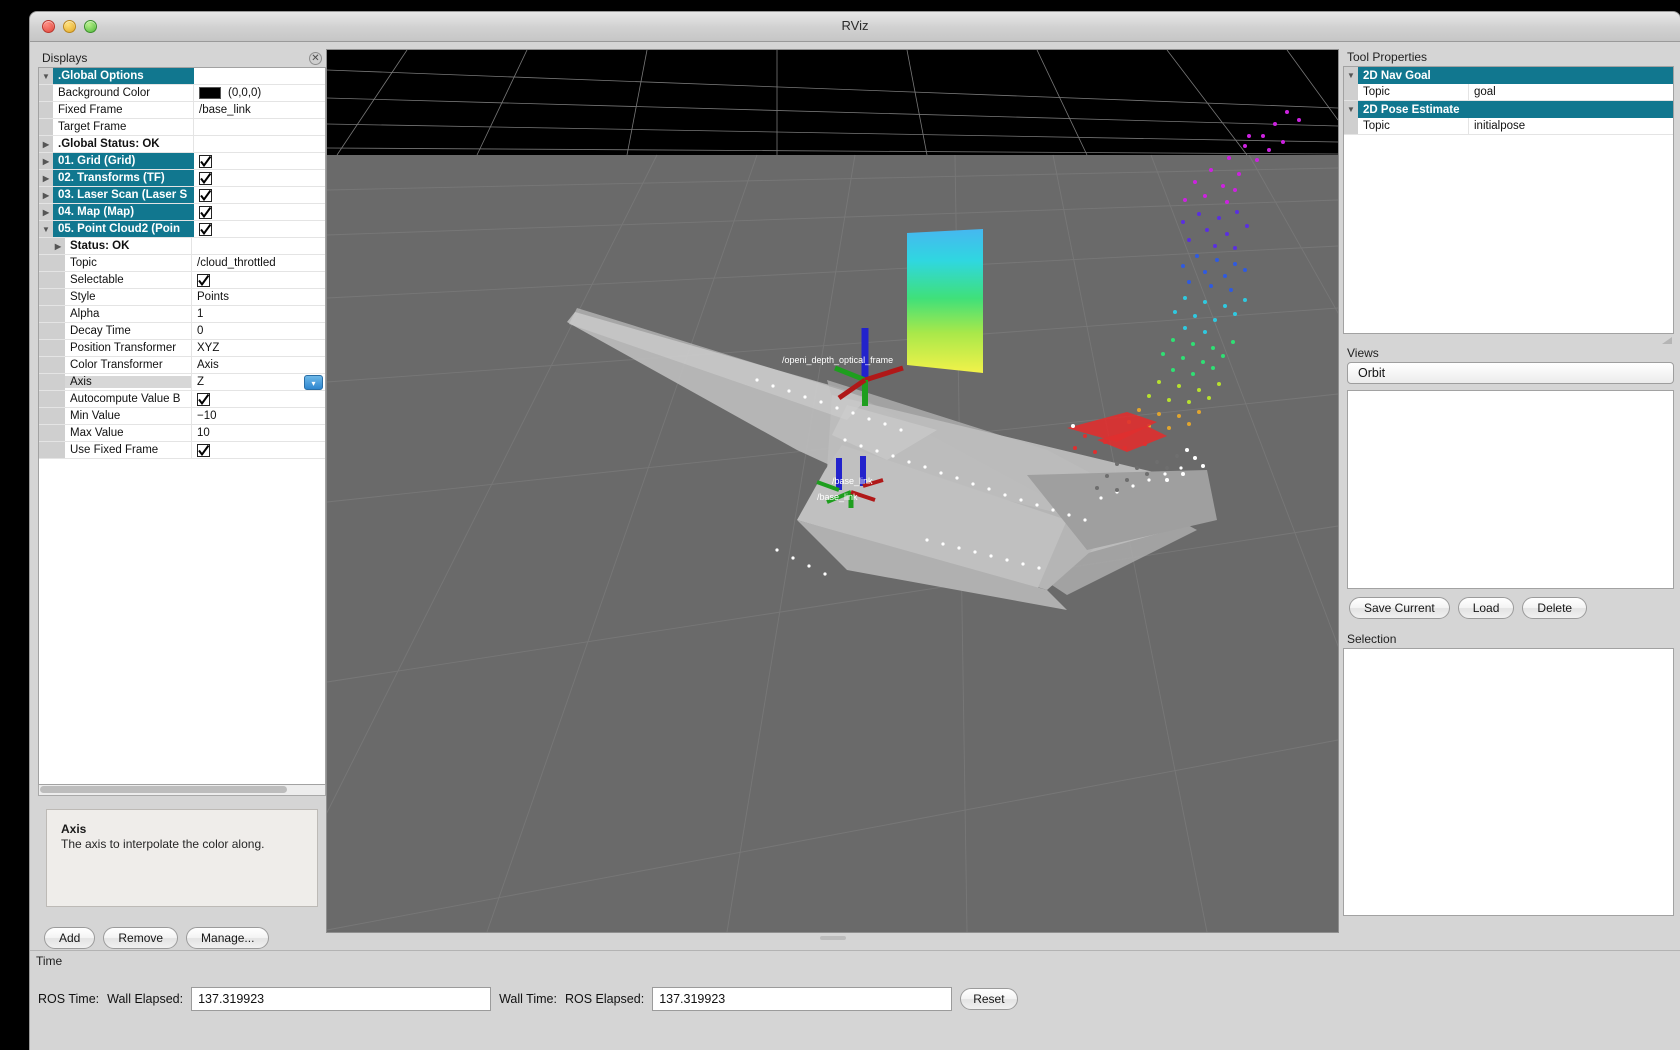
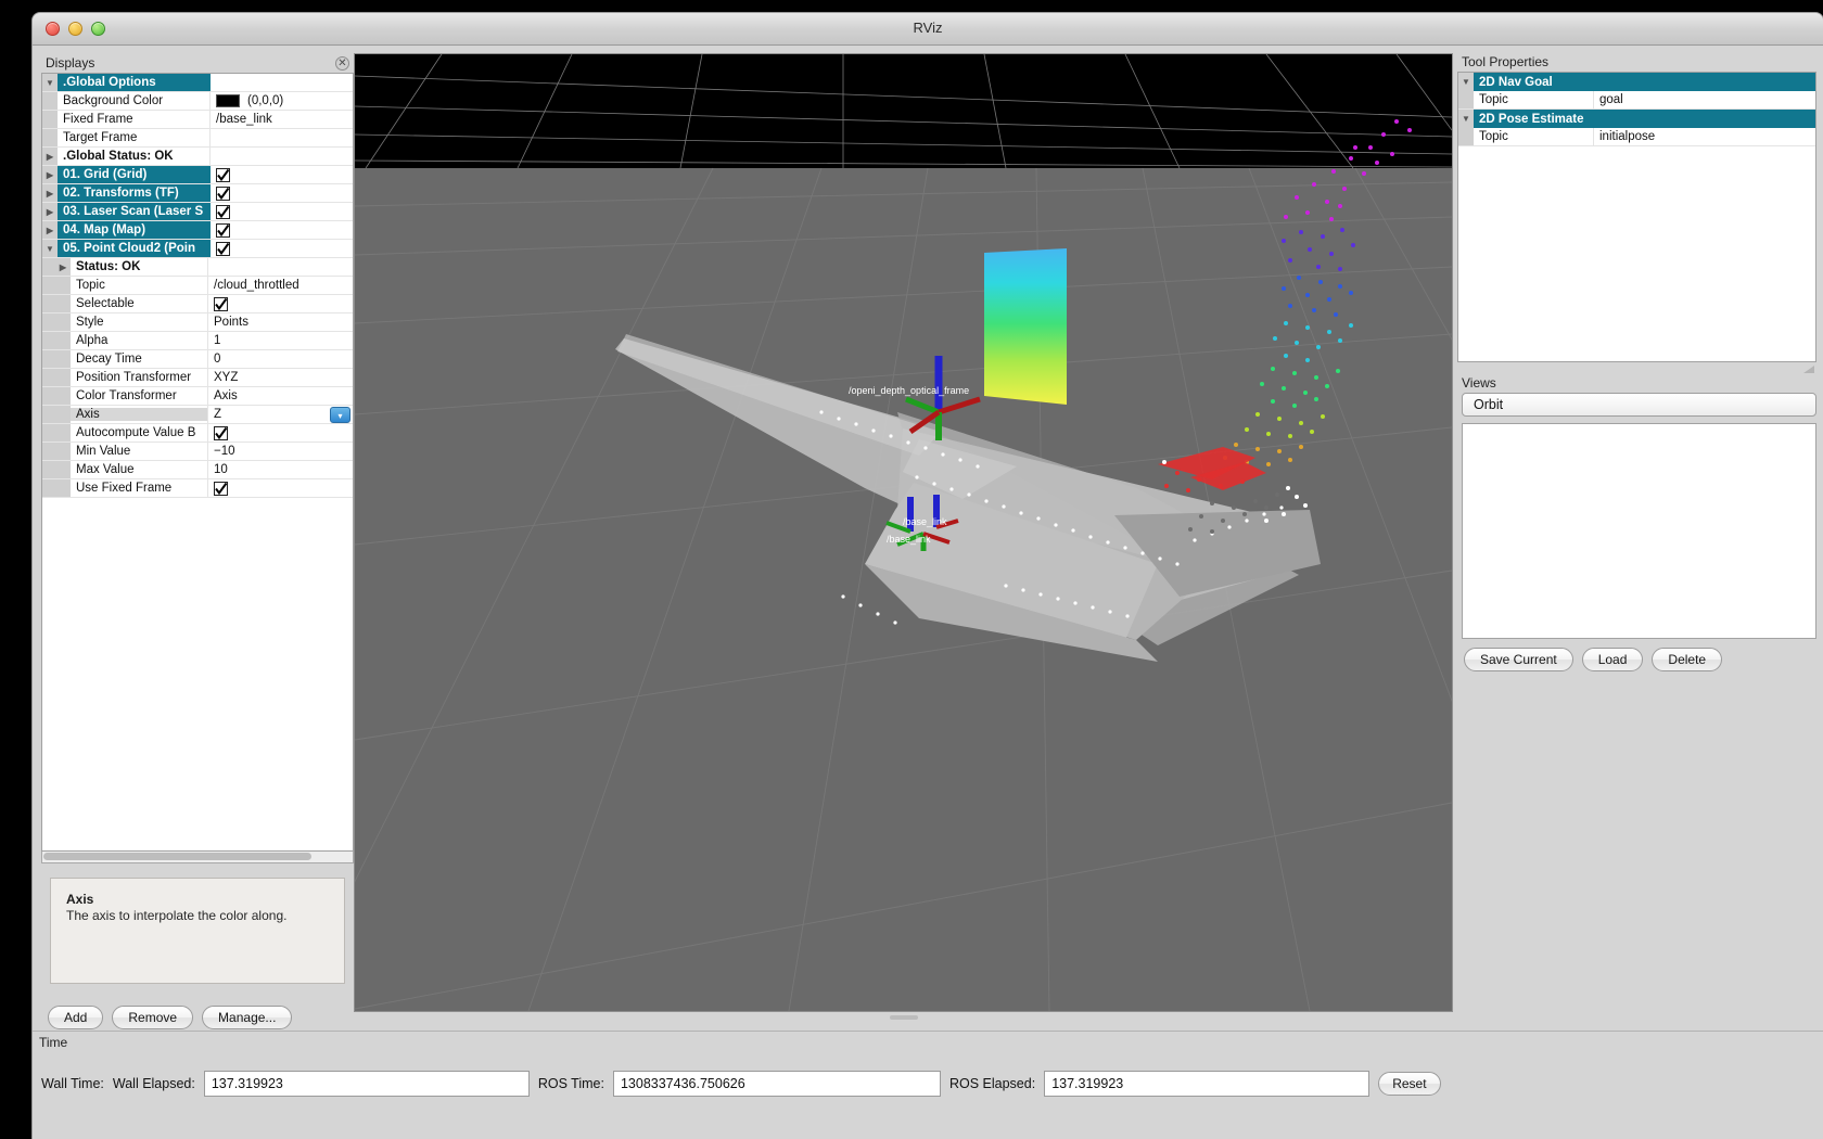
  RViz
  Displays
  ✕
  ▼
  .Global Options
  Background Color
  (0,0,0)
  Fixed Frame
  /base_link
  Target Frame
  ▶
  .Global Status: OK
  ▶
  01. Grid (Grid)
  ▶
  02. Transforms (TF)
  ▶
  03. Laser Scan (Laser S
  ▶
  04. Map (Map)
  ▼
  05. Point Cloud2 (Poin
  ▶
  Status: OK
  Topic
  /cloud_throttled
  Selectable
  Style
  Points
  Alpha
  1
  Decay Time
  0
  Position Transformer
  XYZ
  Color Transformer
  Axis
  Axis
  Z
  ▾
  Autocompute Value B
  Min Value
  −10
  Max Value
  10
  Use Fixed Frame
  Axis
  The axis to interpolate the color along.
  Add
  Remove
  Manage...
  /openi_depth_optical_frame
  /base_link
  /base_link
  Tool Properties
  ▼
  2D Nav Goal
  Topic
  goal
  ▼
  2D Pose Estimate
  Topic
  initialpose
  Views
  Orbit
  Save Current
  Load
  Delete
- Selection
  Time
- ROS Time:
+ Wall Time:
  Wall Elapsed:
  137.319923
- Wall Time:
+ ROS Time:
+ 1308337436.750626
  ROS Elapsed:
  137.319923
  Reset
